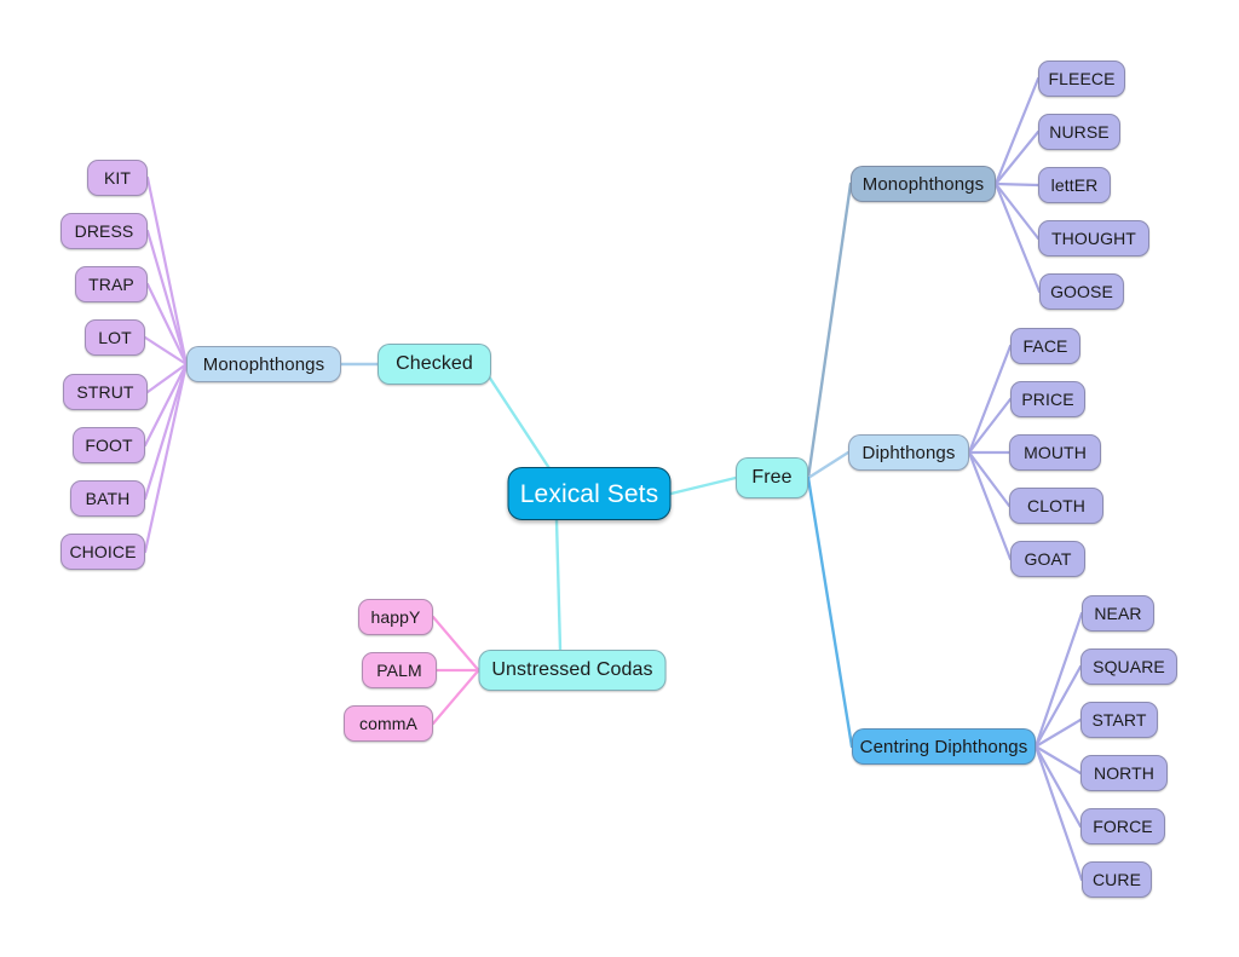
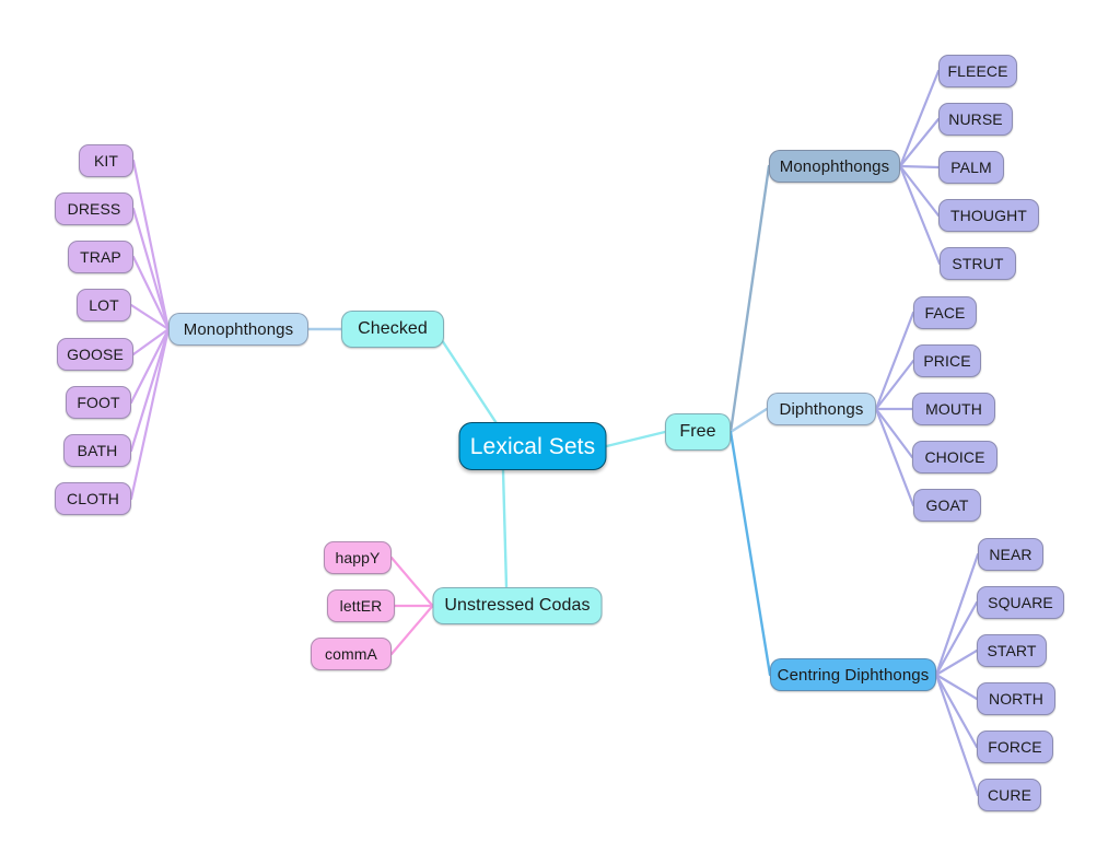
  Monophthongs
  KIT
  DRESS
  TRAP
  LOT
- STRUT
+ GOOSE
  FOOT
  BATH
- CHOICE
+ CLOTH
  Monophthongs
  FLEECE
  NURSE
- lettER
+ PALM
  THOUGHT
- GOOSE
+ STRUT
  Diphthongs
  FACE
  PRICE
  MOUTH
- CLOTH
+ CHOICE
  GOAT
  Centring Diphthongs
  NEAR
  SQUARE
  START
  NORTH
  FORCE
  CURE
  happY
- PALM
+ lettER
  commA
  Checked
  Free
  Unstressed Codas
  Lexical Sets
